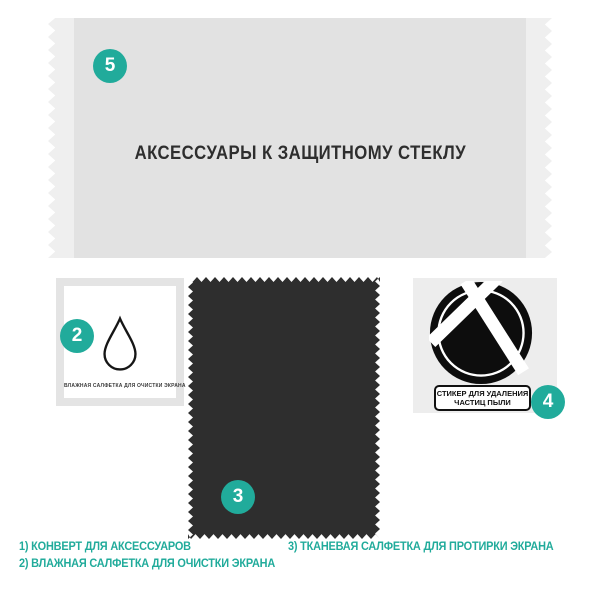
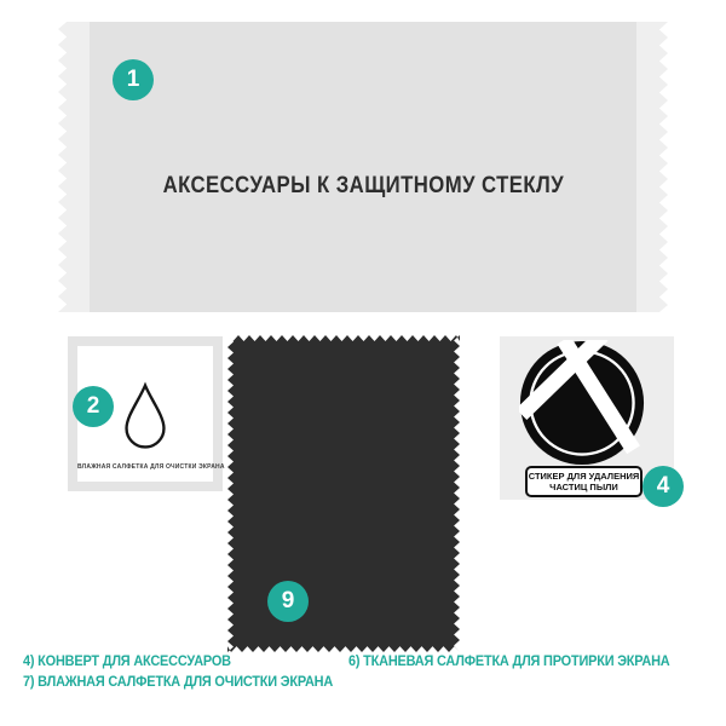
  АКСЕССУАРЫ К ЗАЩИТНОМУ СТЕКЛУ
- 5
+ 1
  2
- 3
+ 9
  СТИКЕР ДЛЯ УДАЛЕНИЯ
  ЧАСТИЦ ПЫЛИ
  4
- 1) КОНВЕРТ ДЛЯ АКСЕССУАРОВ
+ 4) КОНВЕРТ ДЛЯ АКСЕССУАРОВ
- 2) ВЛАЖНАЯ САЛФЕТКА ДЛЯ ОЧИСТКИ ЭКРАНА
+ 7) ВЛАЖНАЯ САЛФЕТКА ДЛЯ ОЧИСТКИ ЭКРАНА
- 3) ТКАНЕВАЯ САЛФЕТКА ДЛЯ ПРОТИРКИ ЭКРАНА
+ 6) ТКАНЕВАЯ САЛФЕТКА ДЛЯ ПРОТИРКИ ЭКРАНА
